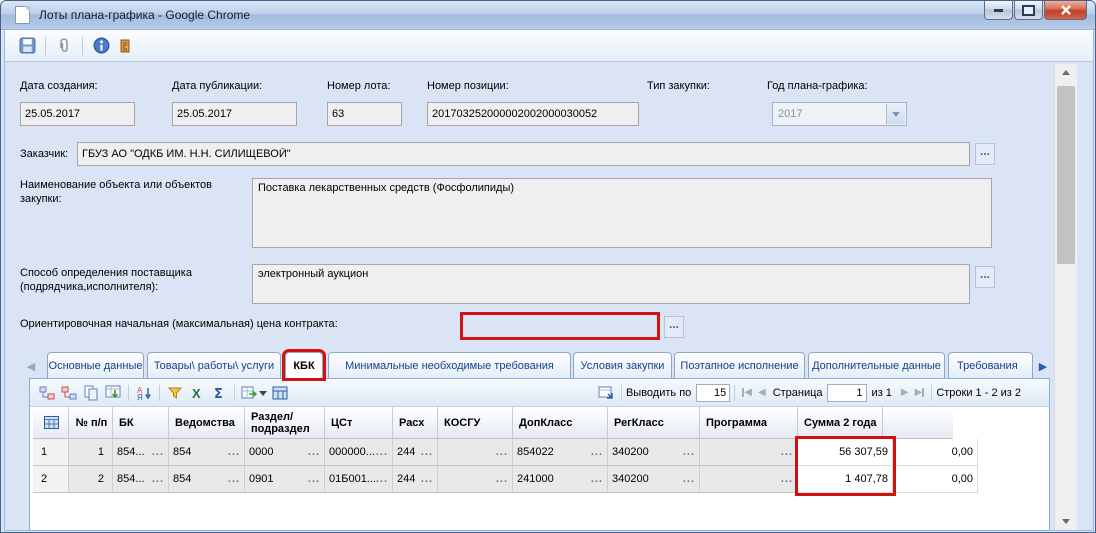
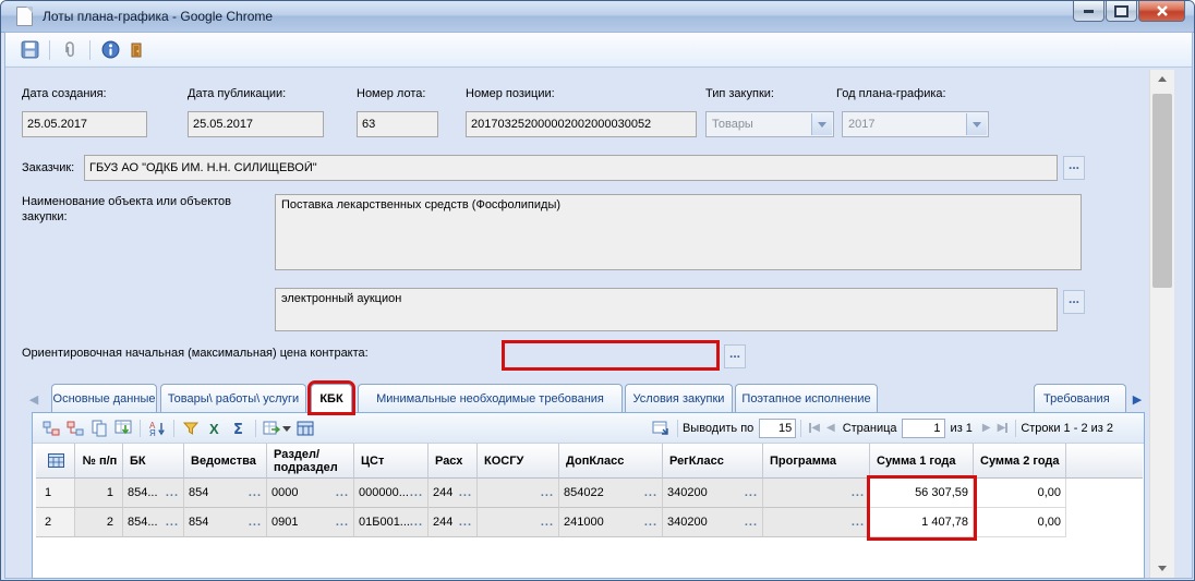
  Лоты плана-графика - Google Chrome
  Дата создания:
  25.05.2017
  Дата публикации:
  25.05.2017
  Номер лота:
  63
  Номер позиции:
  201703252000002002000030052
  Тип закупки:
+ Товары
  Год плана-графика:
  2017
  Заказчик:
  ГБУЗ АО "ОДКБ ИМ. Н.Н. СИЛИЩЕВОЙ"
  ...
  Наименование объекта или объектов закупки:
  Поставка лекарственных средств (Фосфолипиды)
- Способ определения поставщика (подрядчика,исполнителя):
  электронный аукцион
  ...
  Ориентировочная начальная (максимальная) цена контракта:
  ...
  ◀
  Основные данные
  Товары\ работы\ услуги
  КБК
  Минимальные необходимые требования
  Условия закупки
  Поэтапное исполнение
- Дополнительные данные
  Требования
  ▶
  А
  Я
  X
  Σ
  Выводить по
  15
  ◀
  ◀
  Страница
  1
  из 1
  ▶
  ▶
  Строки 1 - 2 из 2
  № п/п
  БК
  Ведомства
  Раздел/подраздел
  ЦСт
  Расх
  КОСГУ
  ДопКласс
  РегКласс
  Программа
+ Сумма 1 года
  Сумма 2 года
  1
  1
  854...
  ...
  854
  ...
  0000
  ...
  000000...
  ...
  244
  ...
  ...
  854022
  ...
  340200
  ...
  ...
  56 307,59
  0,00
  2
  2
  854...
  ...
  854
  ...
  0901
  ...
  01Б001...
  ...
  244
  ...
  ...
  241000
  ...
  340200
  ...
  ...
  1 407,78
  0,00
